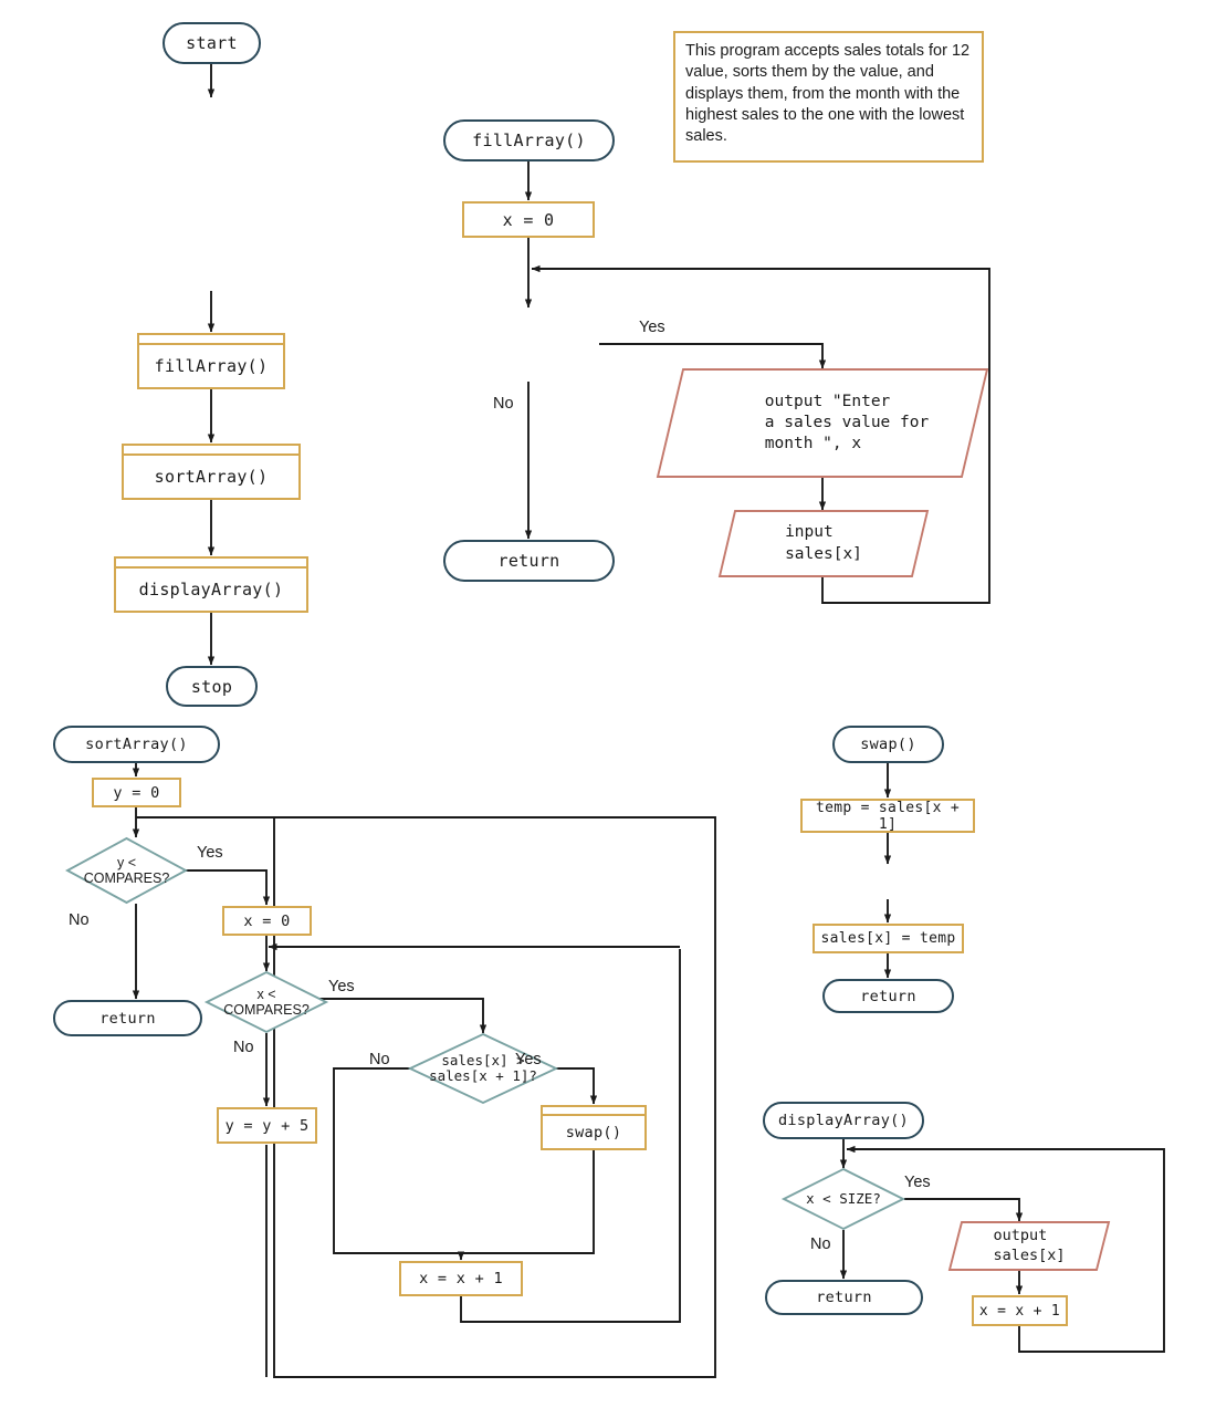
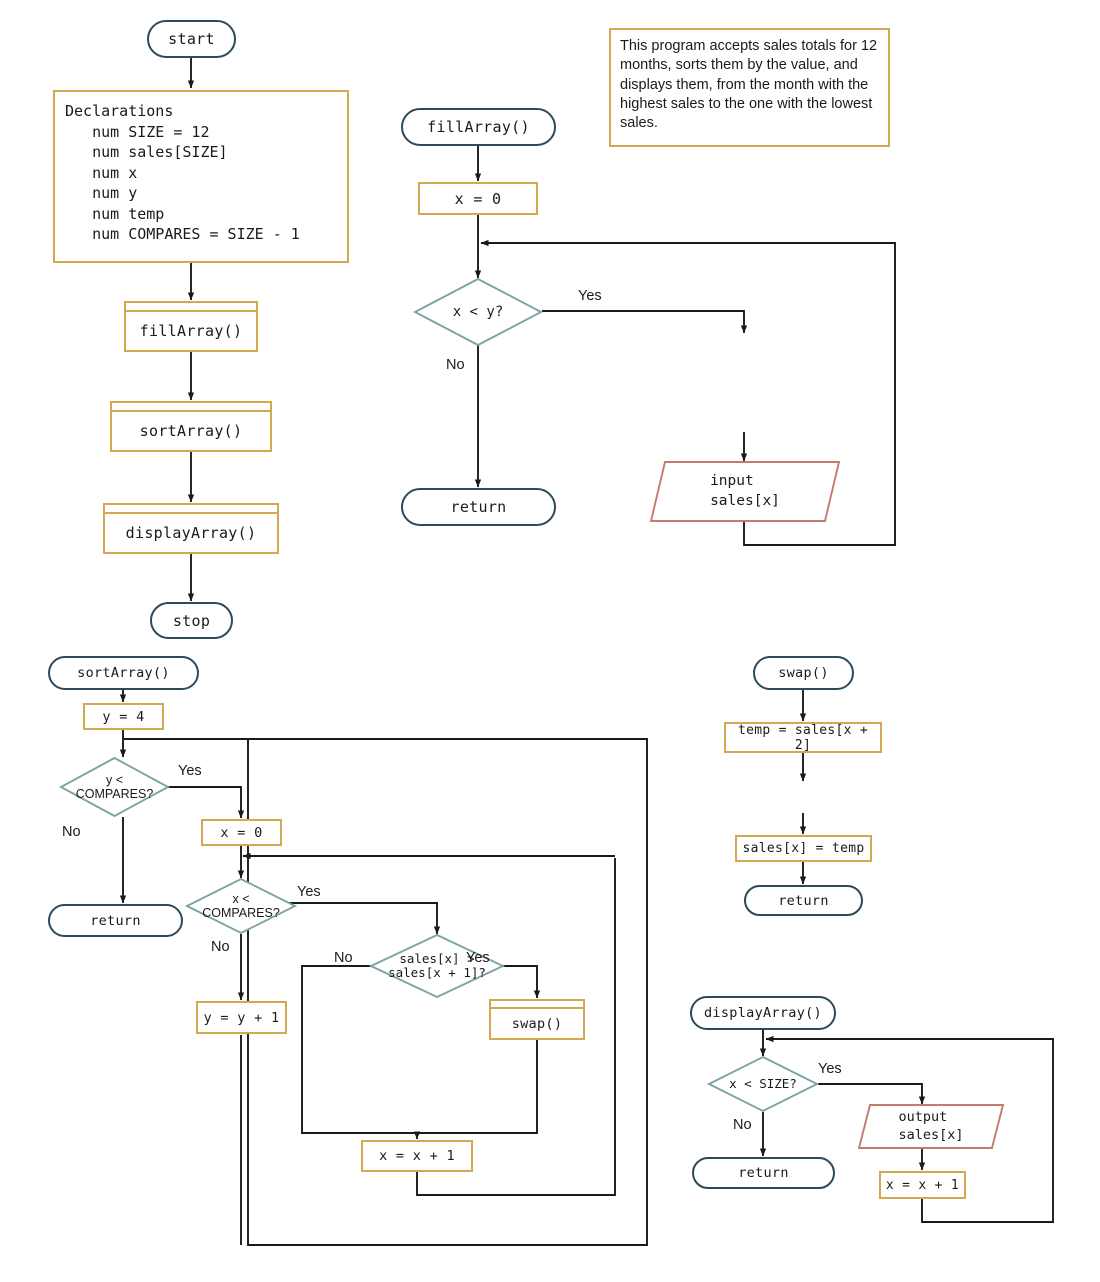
  start
+ Declarations
+ num SIZE = 12
+ num sales[SIZE]
+ num x
+ num y
+ num temp
+ num COMPARES = SIZE - 1
  fillArray()
  sortArray()
  displayArray()
  stop
- This program accepts sales totals for 12 value, sorts them by the value, and displays them, from the month with the highest sales to the one with the lowest sales.
+ This program accepts sales totals for 12 months, sorts them by the value, and displays them, from the month with the highest sales to the one with the lowest sales.
  fillArray()
  x = 0
+ x < y?
  Yes
  No
- output "Enter
- a sales value for
- month ", x
  input
  sales[x]
  return
  sortArray()
- y = 0
+ y = 4
  y <
  COMPARES?
  Yes
  No
  return
  x = 0
  x <
  COMPARES?
  Yes
  No
  sales[x] >
  sales[x + 1]?
  No
  Yes
  swap()
- y = y + 5
+ y = y + 1
  x = x + 1
  swap()
- temp = sales[x + 1]
+ temp = sales[x + 2]
  sales[x] = temp
  return
  displayArray()
  x < SIZE?
  Yes
  No
  return
  output
  sales[x]
  x = x + 1
